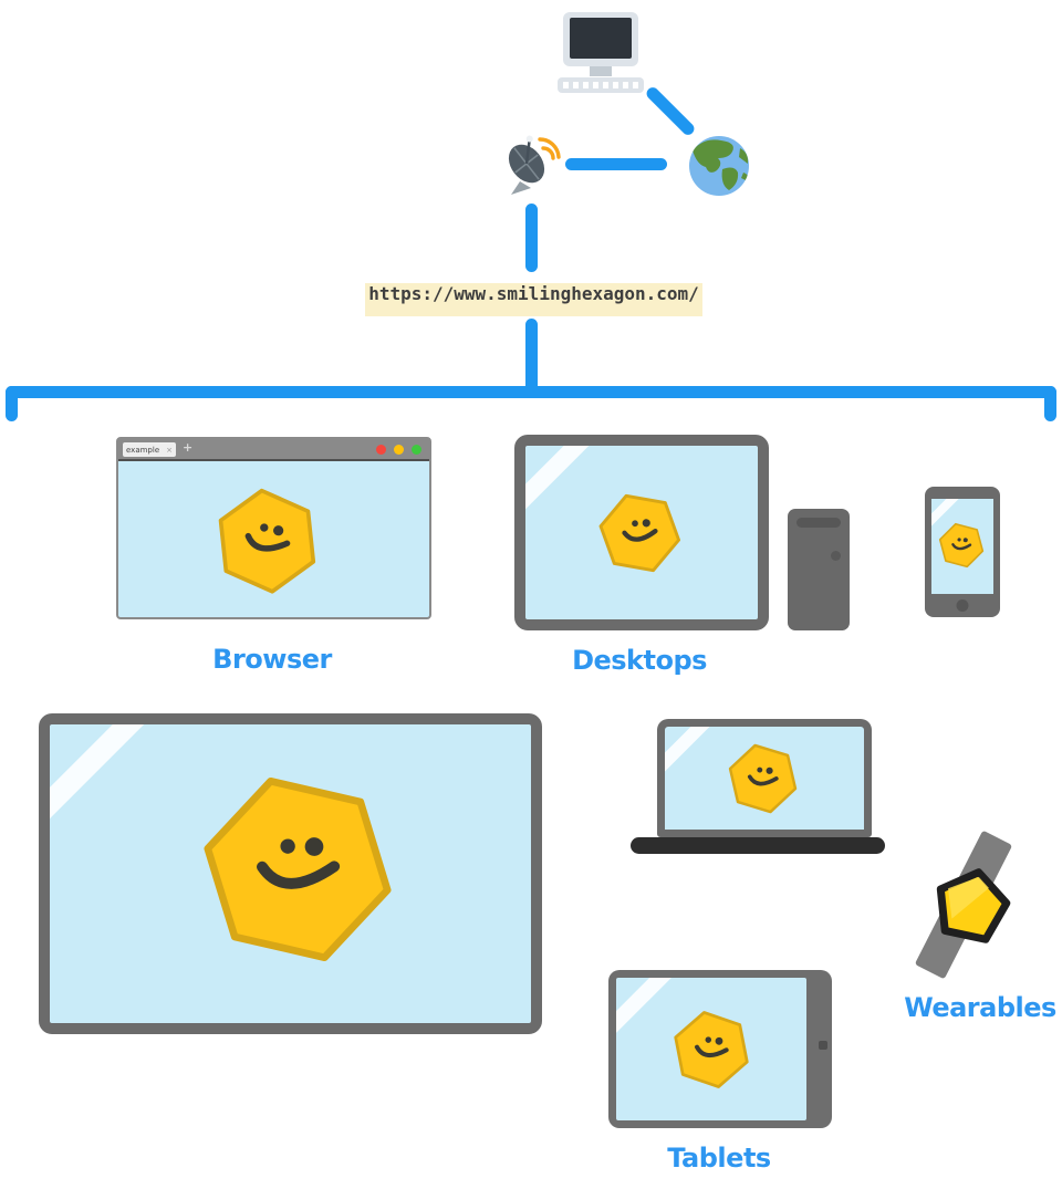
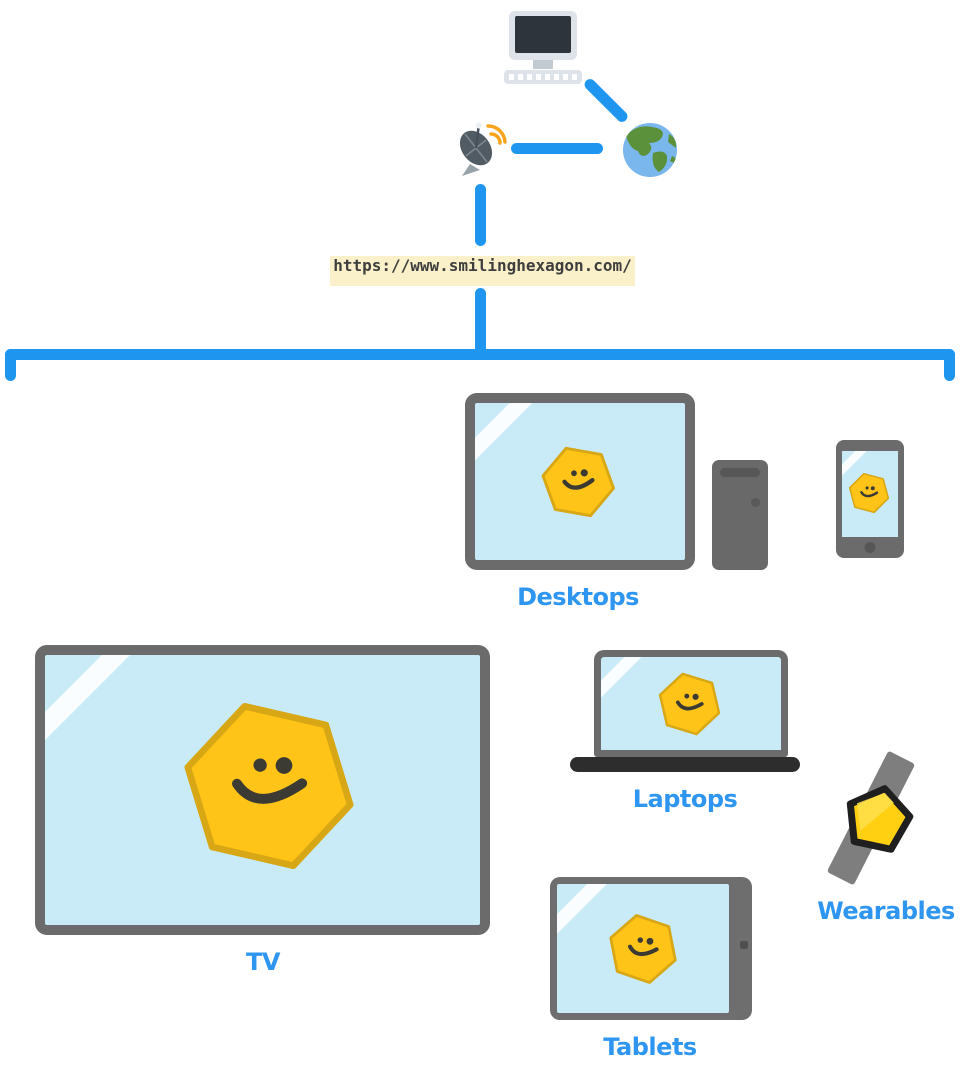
  https://www.smilinghexagon.com/
- example
- ×
- +
- Browser
  Desktops
+ TV
+ Laptops
  Wearables
  Tablets
